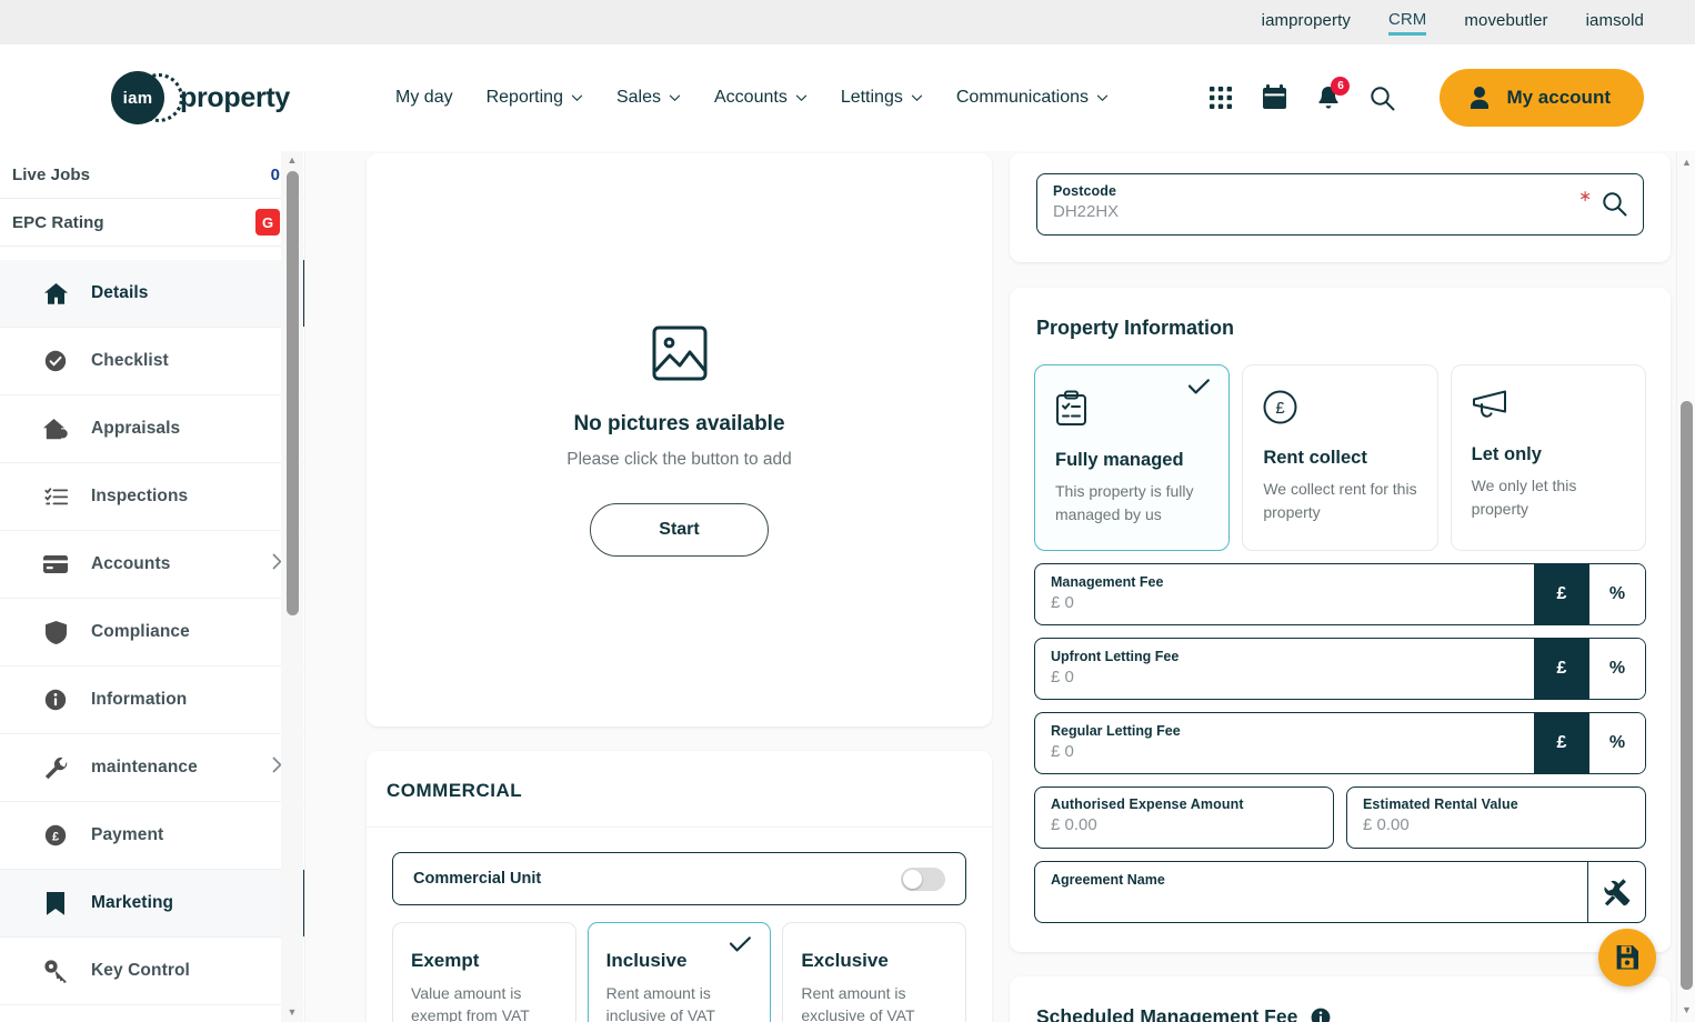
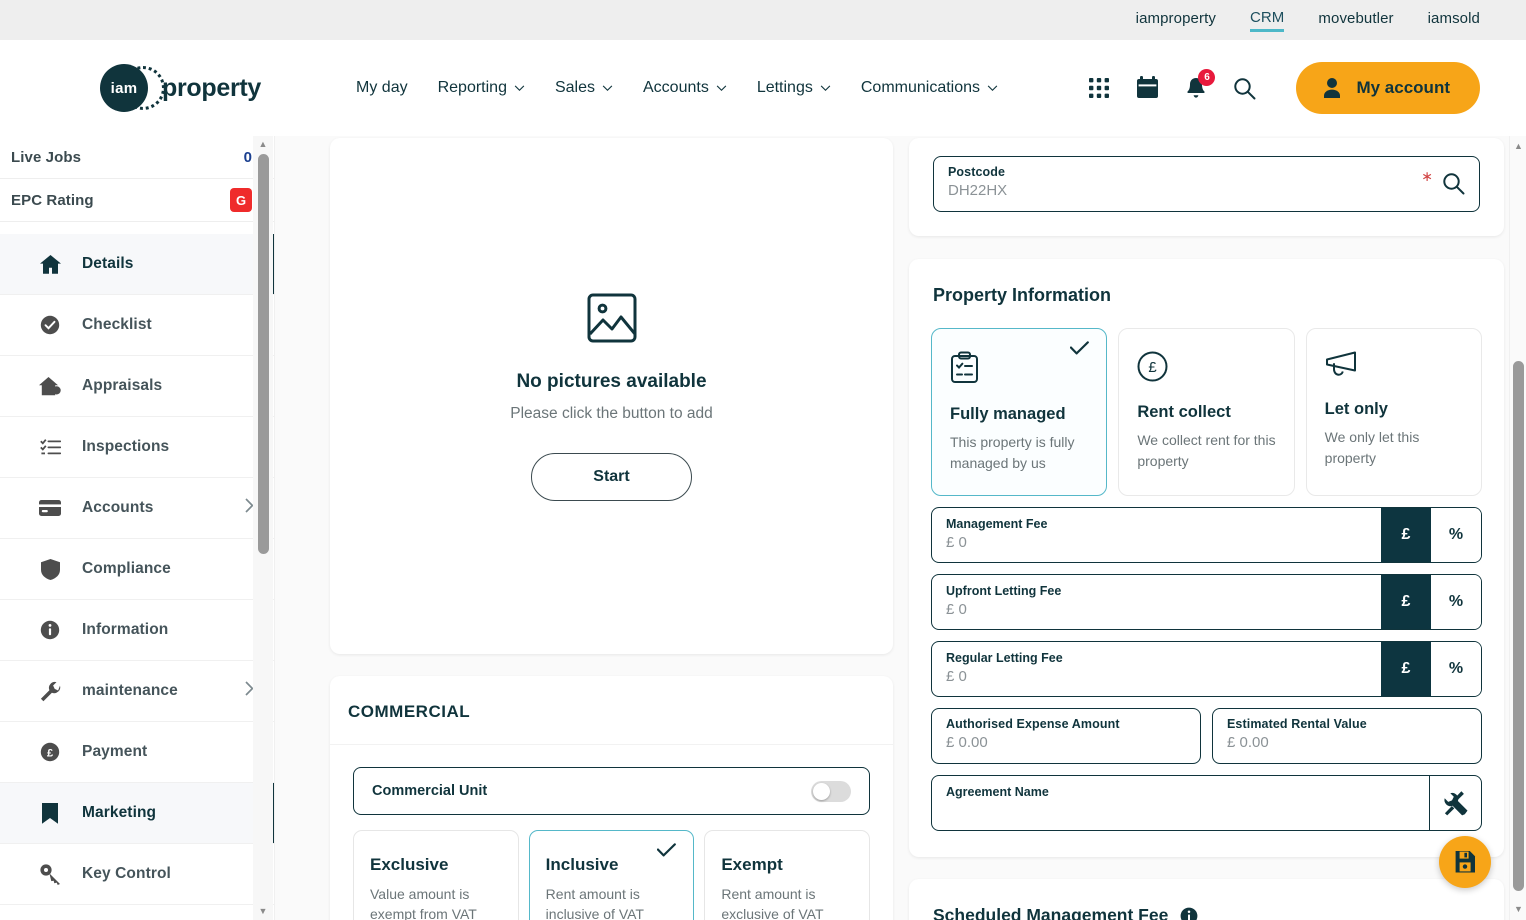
  iamproperty
  CRM
  movebutler
  iamsold
  iam
  property
  My day
  Reporting
  Sales
  Accounts
  Lettings
  Communications
  6
  My account
  Live Jobs
  0
  EPC Rating
  G
  Details
  Checklist
  Appraisals
  Inspections
  Accounts
  Compliance
  Information
  maintenance
  £
  Payment
  Marketing
  Key Control
  ▲
  ▼
  No pictures available
  Please click the button to add
  Start
  COMMERCIAL
  Commercial Unit
- Exempt
+ Exclusive
  Value amount is exempt from VAT
  Inclusive
  Rent amount is inclusive of VAT
- Exclusive
+ Exempt
  Rent amount is exclusive of VAT
  Postcode
  DH22HX
  ∗
  Property Information
  Fully managed
  This property is fully managed by us
  £
  Rent collect
  We collect rent for this property
  Let only
  We only let this property
  Management Fee
  £ 0
  £
  %
  Upfront Letting Fee
  £ 0
  £
  %
  Regular Letting Fee
  £ 0
  £
  %
  Authorised Expense Amount
  £ 0.00
  Estimated Rental Value
  £ 0.00
  Agreement Name
  Scheduled Management Fee
  ▲
  ▼
